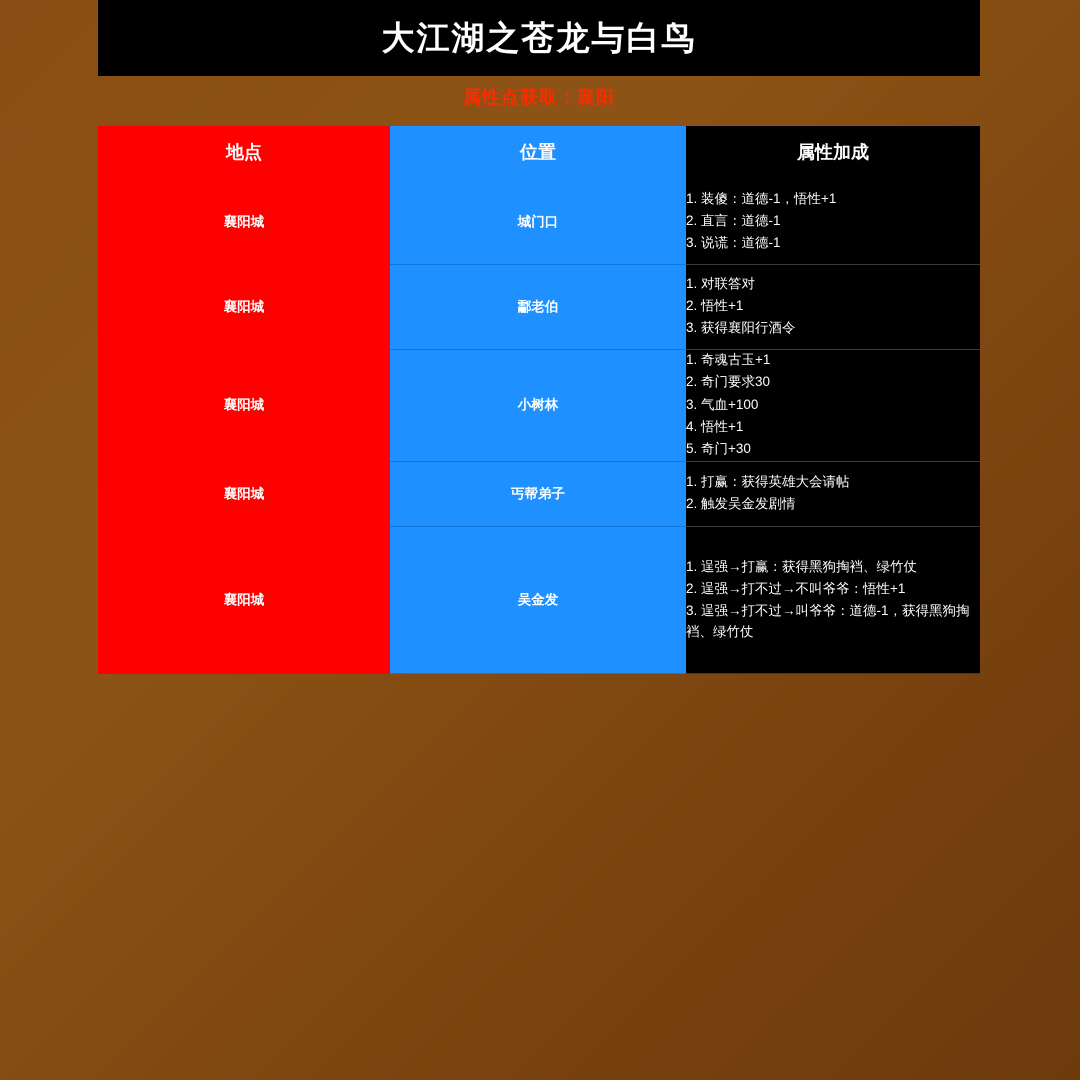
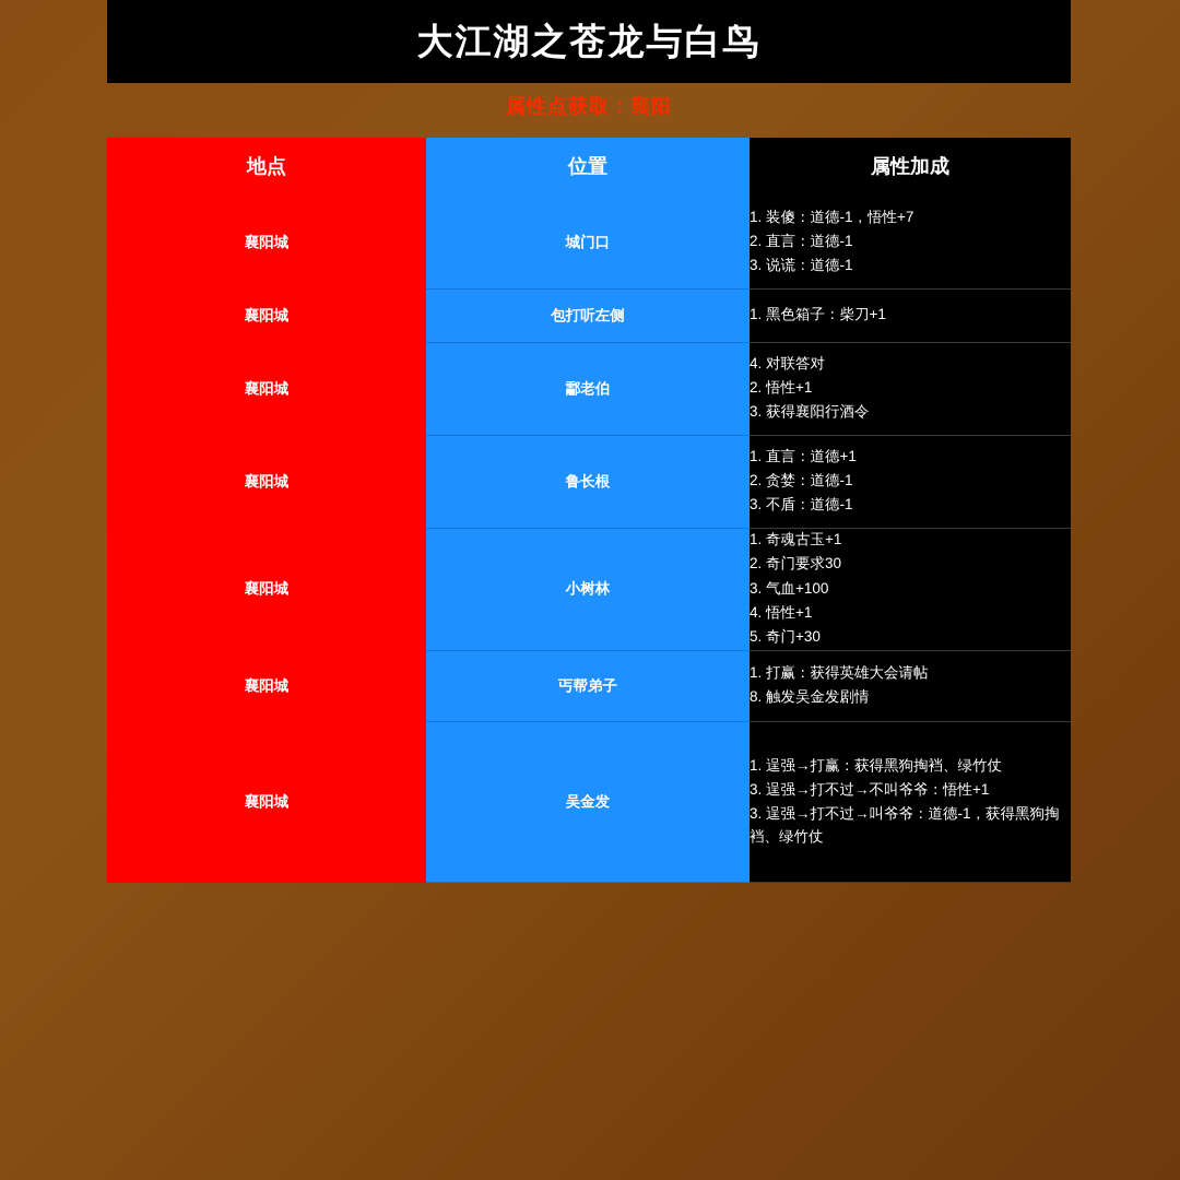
  大江湖之苍龙与白鸟
  属性点获取：襄阳
  地点	位置	属性加成
- 襄阳城	城门口	1. 装傻：道德-1，悟性+12. 直言：道德-13. 说谎：道德-1
+ 襄阳城	城门口	1. 装傻：道德-1，悟性+72. 直言：道德-13. 说谎：道德-1
+ 襄阳城	包打听左侧	1. 黑色箱子：柴刀+1
- 襄阳城	酃老伯	1. 对联答对2. 悟性+13. 获得襄阳行酒令
+ 襄阳城	酃老伯	4. 对联答对2. 悟性+13. 获得襄阳行酒令
+ 襄阳城	鲁长根	1. 直言：道德+12. 贪婪：道德-13. 不盾：道德-1
  襄阳城	小树林	1. 奇魂古玉+12. 奇门要求303. 气血+1004. 悟性+15. 奇门+30
- 襄阳城	丐帮弟子	1. 打赢：获得英雄大会请帖2. 触发吴金发剧情
+ 襄阳城	丐帮弟子	1. 打赢：获得英雄大会请帖8. 触发吴金发剧情
- 襄阳城	吴金发	1. 逞强→打赢：获得黑狗掏裆、绿竹仗2. 逞强→打不过→不叫爷爷：悟性+13. 逞强→打不过→叫爷爷：道德-1，获得黑狗掏裆、绿竹仗
+ 襄阳城	吴金发	1. 逞强→打赢：获得黑狗掏裆、绿竹仗3. 逞强→打不过→不叫爷爷：悟性+13. 逞强→打不过→叫爷爷：道德-1，获得黑狗掏裆、绿竹仗
